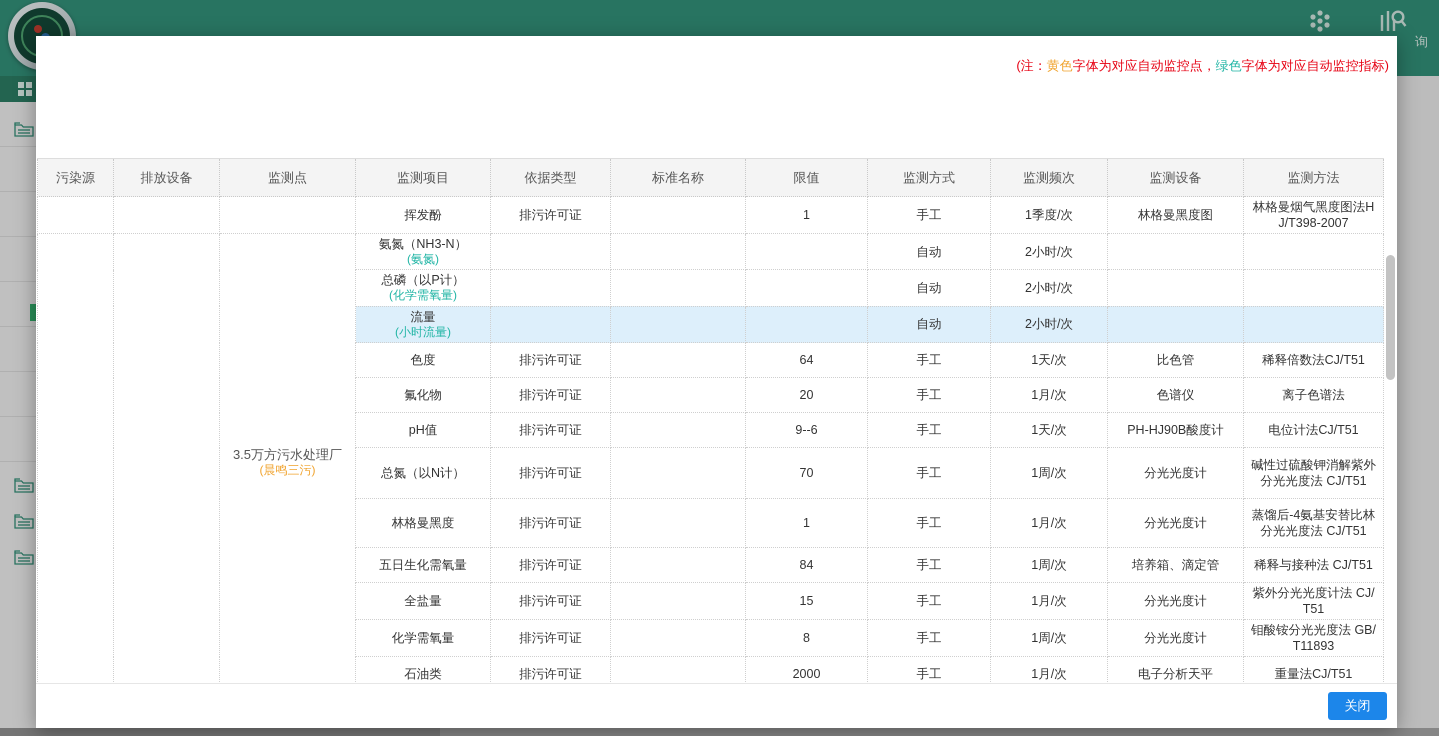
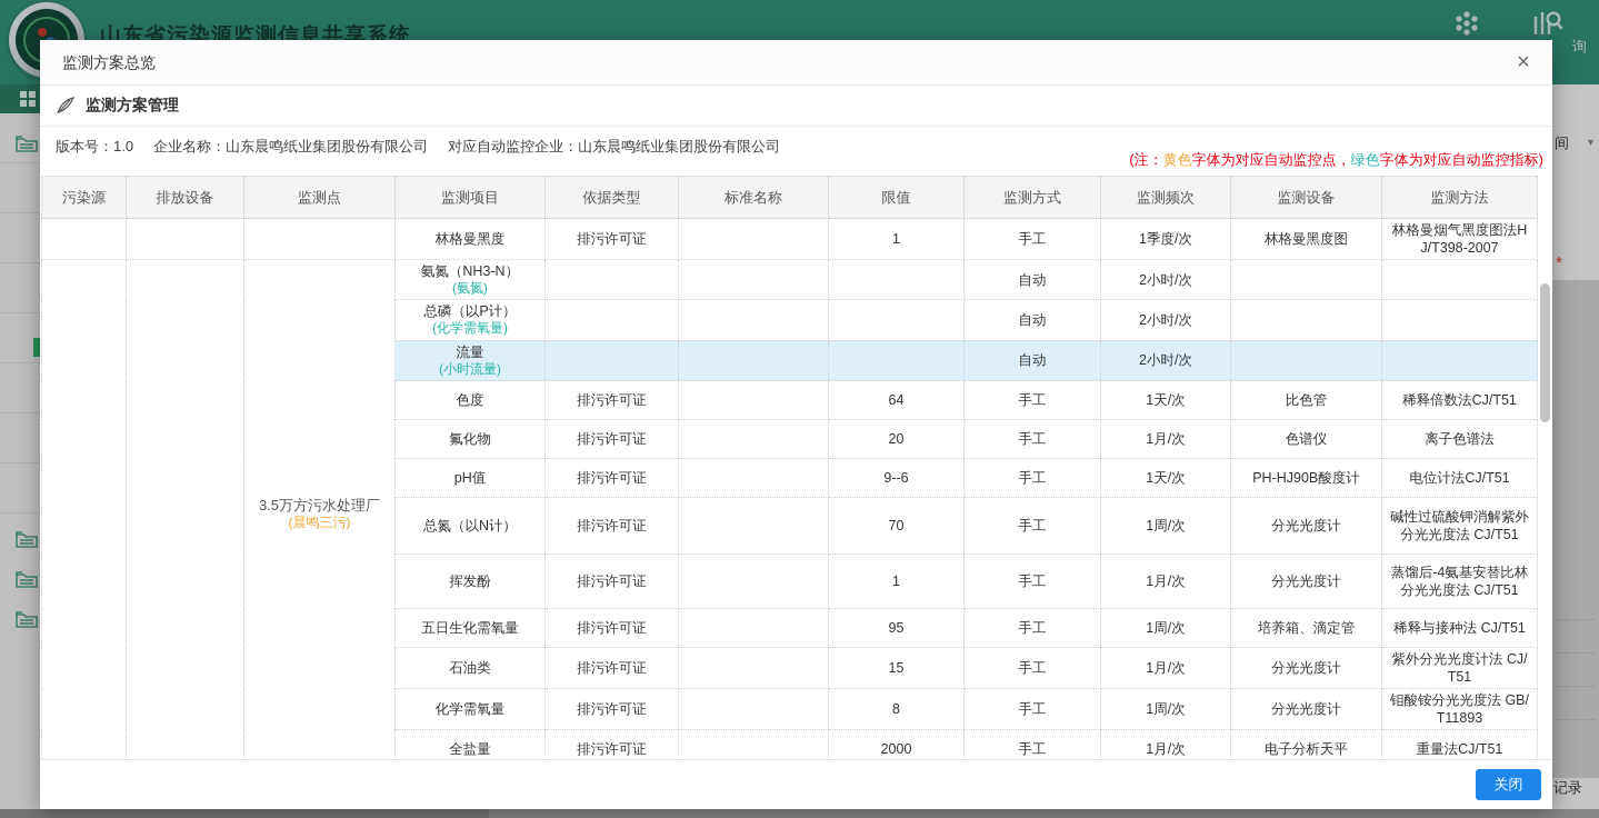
+ 山东省污染源监测信息共享系统
  询
+ 间
+ ▼
+ *
+ 记录
+ 监测方案总览
+ ×
+ 监测方案管理
+ 版本号：1.0 企业名称：山东晨鸣纸业集团股份有限公司 对应自动监控企业：山东晨鸣纸业集团股份有限公司
  (注：黄色字体为对应自动监控点，绿色字体为对应自动监控指标)
  污染源	排放设备	监测点	监测项目	依据类型	标准名称	限值	监测方式	监测频次	监测设备	监测方法
- 			挥发酚	排污许可证		1	手工	1季度/次	林格曼黑度图	林格曼烟气黑度图法HJ/T398-2007
+ 			林格曼黑度	排污许可证		1	手工	1季度/次	林格曼黑度图	林格曼烟气黑度图法HJ/T398-2007
  		3.5万方污水处理厂(晨鸣三污)	氨氮（NH3-N）(氨氮)				自动	2小时/次
  总磷（以P计）(化学需氧量)				自动	2小时/次
  流量(小时流量)				自动	2小时/次
  色度	排污许可证		64	手工	1天/次	比色管	稀释倍数法CJ/T51
  氟化物	排污许可证		20	手工	1月/次	色谱仪	离子色谱法
  pH值	排污许可证		9--6	手工	1天/次	PH-HJ90B酸度计	电位计法CJ/T51
  总氮（以N计）	排污许可证		70	手工	1周/次	分光光度计	碱性过硫酸钾消解紫外分光光度法 CJ/T51
- 林格曼黑度	排污许可证		1	手工	1月/次	分光光度计	蒸馏后-4氨基安替比林 分光光度法 CJ/T51
+ 挥发酚	排污许可证		1	手工	1月/次	分光光度计	蒸馏后-4氨基安替比林 分光光度法 CJ/T51
- 五日生化需氧量	排污许可证		84	手工	1周/次	培养箱、滴定管	稀释与接种法 CJ/T51
+ 五日生化需氧量	排污许可证		95	手工	1周/次	培养箱、滴定管	稀释与接种法 CJ/T51
- 全盐量	排污许可证		15	手工	1月/次	分光光度计	紫外分光光度计法 CJ/T51
+ 石油类	排污许可证		15	手工	1月/次	分光光度计	紫外分光光度计法 CJ/T51
  化学需氧量	排污许可证		8	手工	1周/次	分光光度计	钼酸铵分光光度法 GB/T11893
- 石油类	排污许可证		2000	手工	1月/次	电子分析天平	重量法CJ/T51
+ 全盐量	排污许可证		2000	手工	1月/次	电子分析天平	重量法CJ/T51
  关闭
